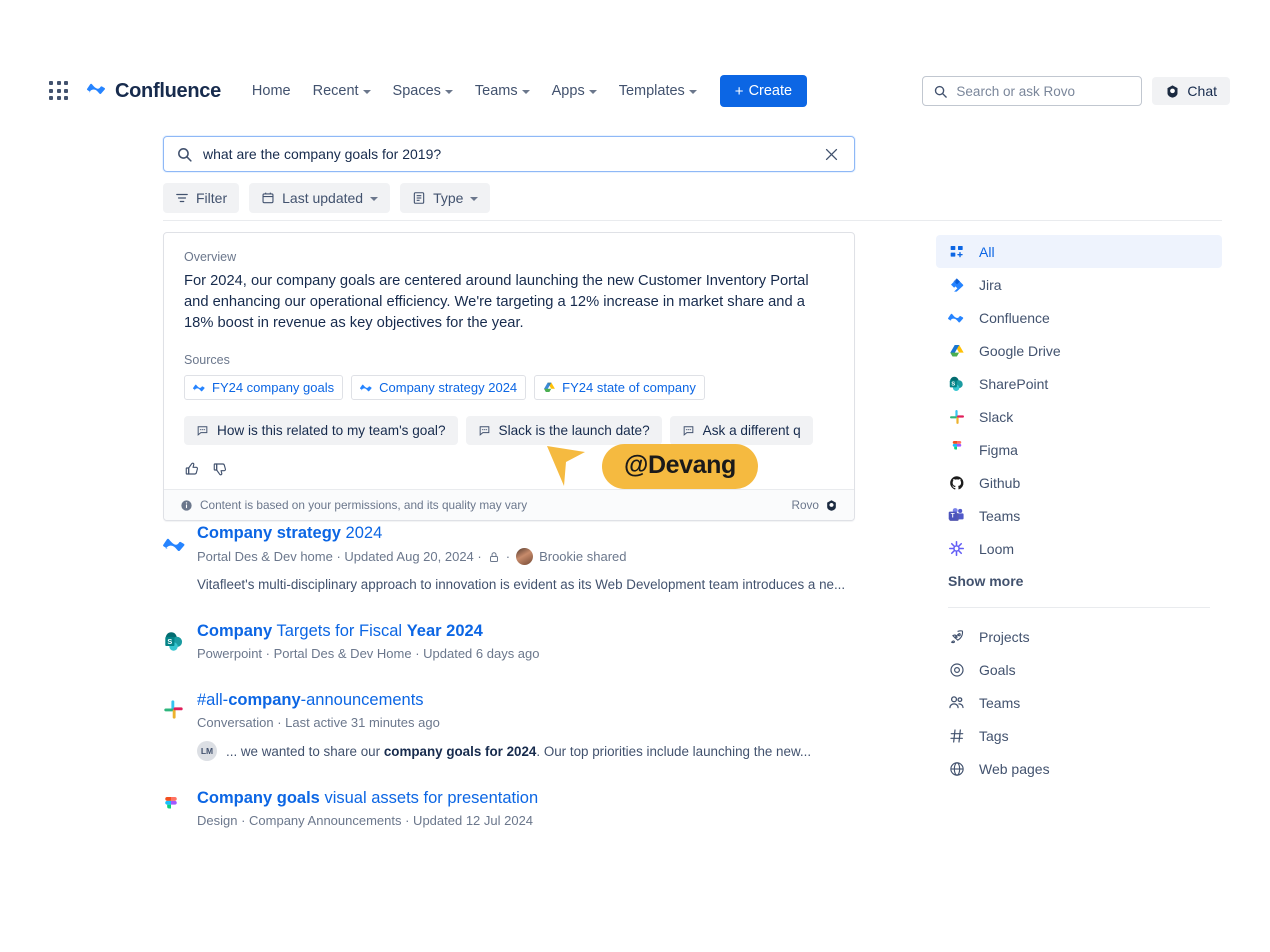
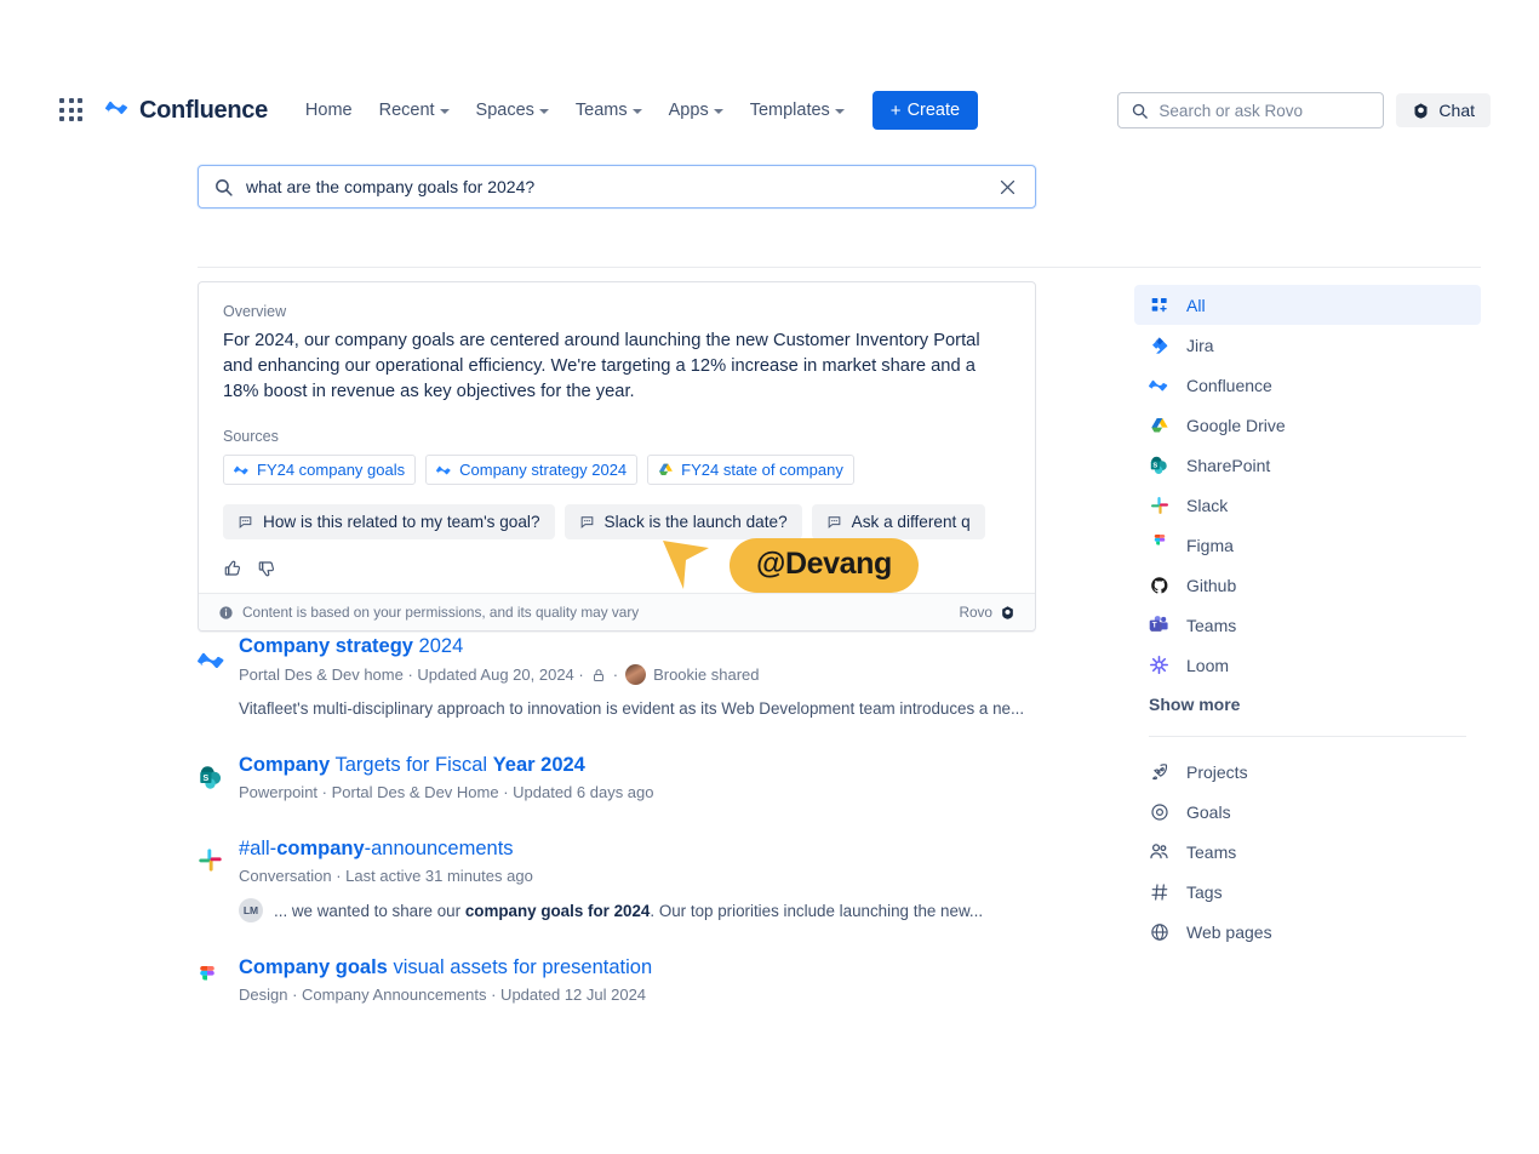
  Confluence
  Home
  Recent
  Spaces
  Teams
  Apps
  Templates
  +
  Create
  Search or ask Rovo
  Chat
- what are the company goals for 2019?
+ what are the company goals for 2024?
- Filter
- Last updated
- Type
  Overview
  For 2024, our company goals are centered around launching the new Customer Inventory Portal and enhancing our operational efficiency. We're targeting a 12% increase in market share and a 18% boost in revenue as key objectives for the year.
  Sources
  FY24 company goals
  Company strategy 2024
  FY24 state of company
  How is this related to my team's goal?
  Slack is the launch date?
  Ask a different q
  Content is based on your permissions, and its quality may vary
  Rovo
  Company strategy 2024
  Portal Des & Dev home · Updated Aug 20, 2024 ·
  ·
  Brookie shared
  Vitafleet's multi-disciplinary approach to innovation is evident as its Web Development team introduces a ne...
  S
  Company Targets for Fiscal Year 2024
  Powerpoint · Portal Des & Dev Home · Updated 6 days ago
  #all-company-announcements
  Conversation · Last active 31 minutes ago
  LM
  ... we wanted to share our company goals for 2024. Our top priorities include launching the new...
  Company goals visual assets for presentation
  Design · Company Announcements · Updated 12 Jul 2024
  All
  Jira
  Confluence
  Google Drive
  SharePoint
  Slack
  Figma
  Github
  Teams
  Loom
  Show more
  Projects
  Goals
  Teams
  Tags
  Web pages
  @Devang
